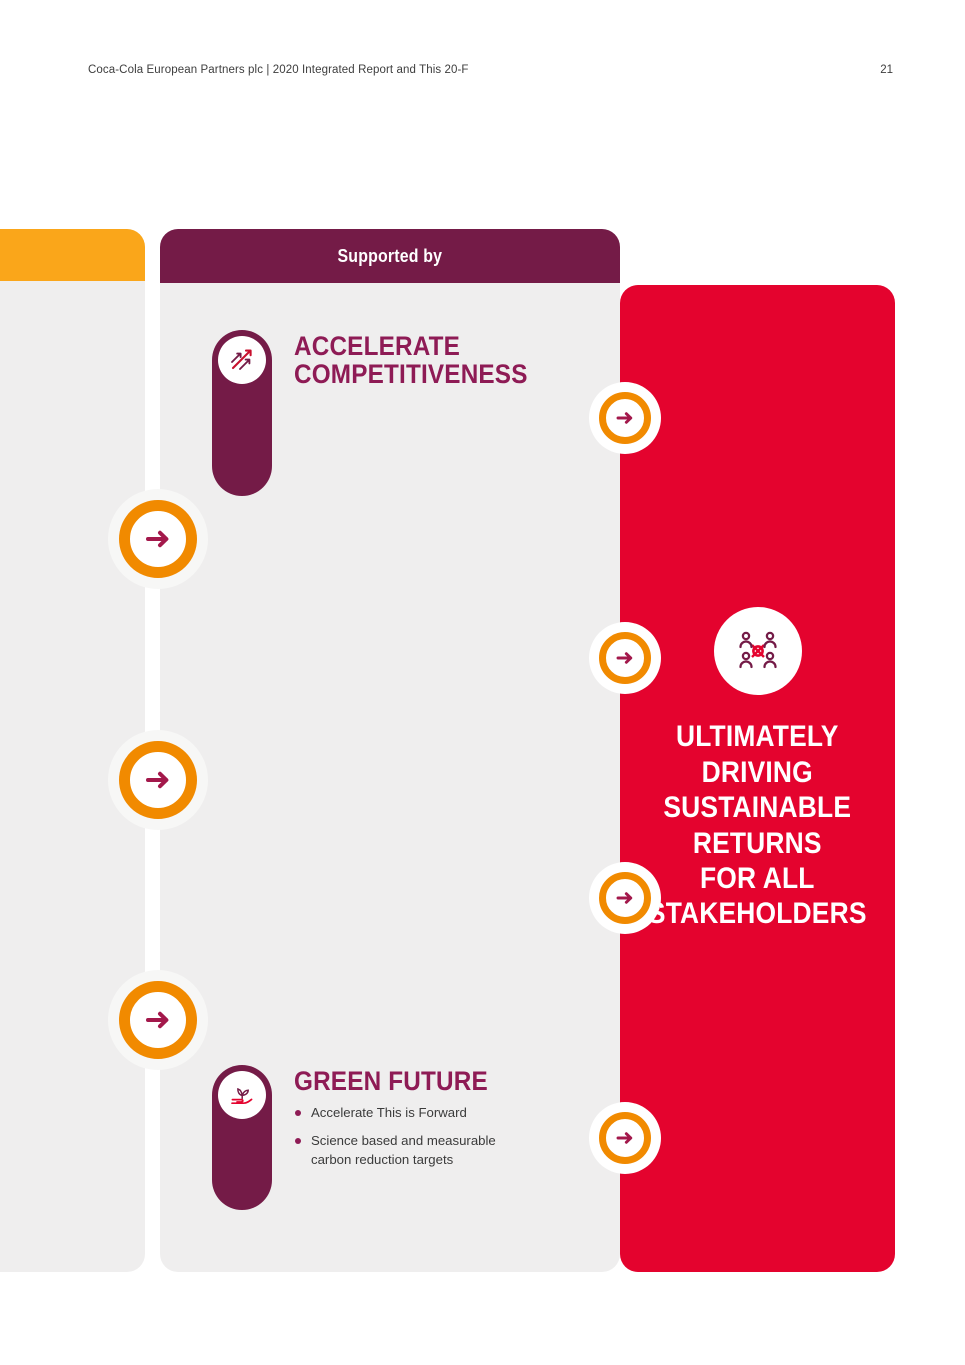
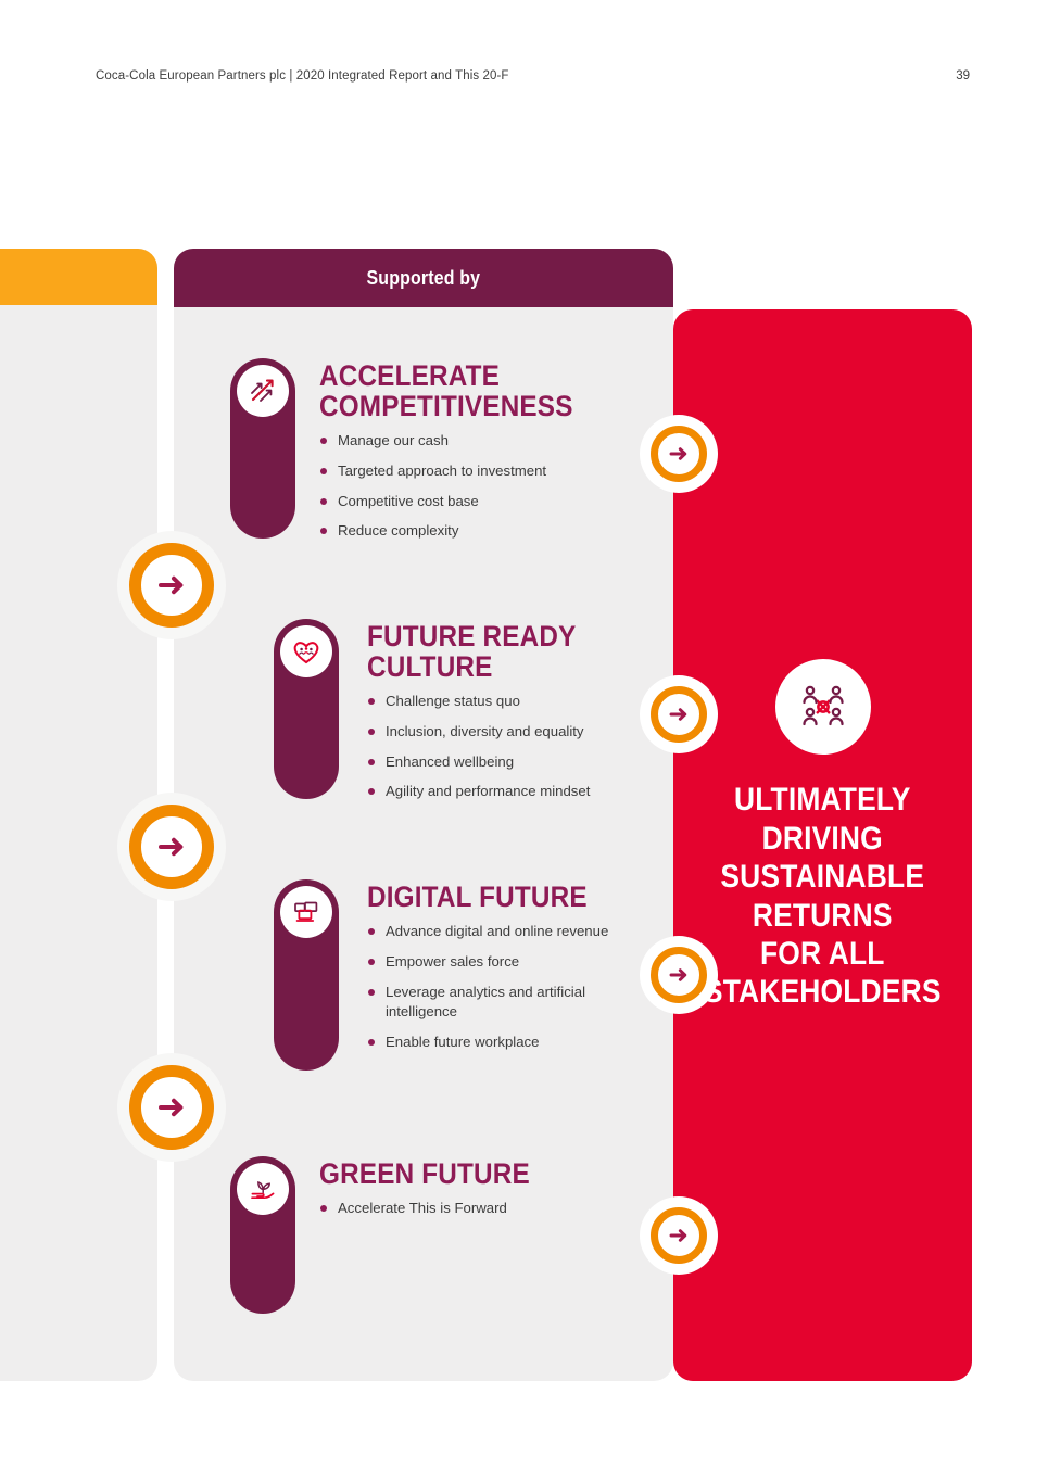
  Coca-Cola European Partners plc | 2020 Integrated Report and This 20-F
- 21
+ 39
  Supported by
  ULTIMATELY
  DRIVING
  SUSTAINABLE
  RETURNS
  FOR ALL
  TAKEHOLDERS
  ACCELERATE
  COMPETITIVENESS
+ Manage our cash
+ Targeted approach to investment
+ Competitive cost base
+ Reduce complexity
+ FUTURE READY
+ CULTURE
+ Challenge status quo
+ Inclusion, diversity and equality
+ Enhanced wellbeing
+ Agility and performance mindset
+ DIGITAL FUTURE
+ Advance digital and online revenue
+ Empower sales force
+ Leverage analytics and artificial intelligence
+ Enable future workplace
  GREEN FUTURE
  Accelerate This is Forward
- Science based and measurable carbon reduction targets
